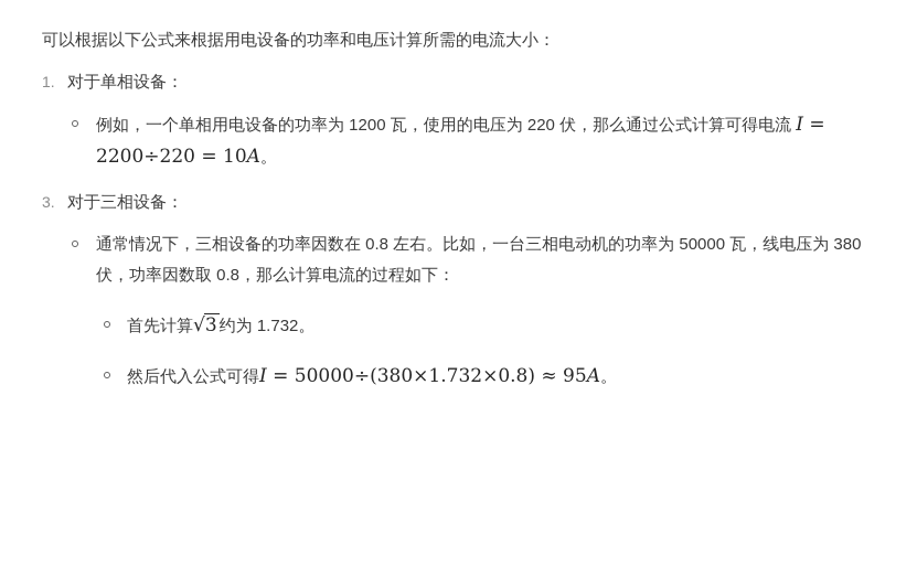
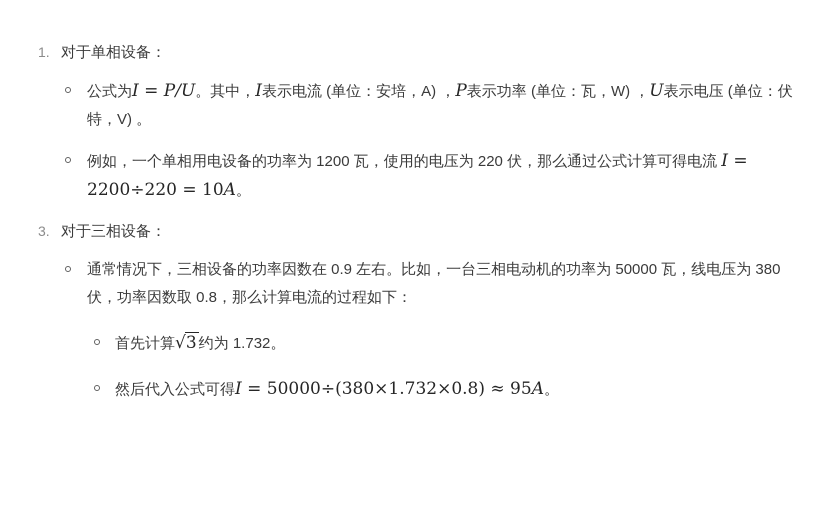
- 可以根据以下公式来根据用电设备的功率和电压计算所需的电流大小：
  1.
  对于单相设备：
+ 公式为I = P/U。其中，I表示电流 (单位：安培，A) ，P表示功率 (单位：瓦，W) ，U表示电压 (单位：伏特，V) 。
  例如，一个单相用电设备的功率为 1200 瓦，使用的电压为 220 伏，那么通过公式计算可得电流 I = 2200÷220 = 10A。
  3.
  对于三相设备：
- 通常情况下，三相设备的功率因数在 0.8 左右。比如，一台三相电动机的功率为 50000 瓦，线电压为 380 伏，功率因数取 0.8，那么计算电流的过程如下：
+ 通常情况下，三相设备的功率因数在 0.9 左右。比如，一台三相电动机的功率为 50000 瓦，线电压为 380 伏，功率因数取 0.8，那么计算电流的过程如下：
  首先计算√3约为 1.732。
  然后代入公式可得I = 50000÷(380×1.732×0.8) ≈ 95A。
